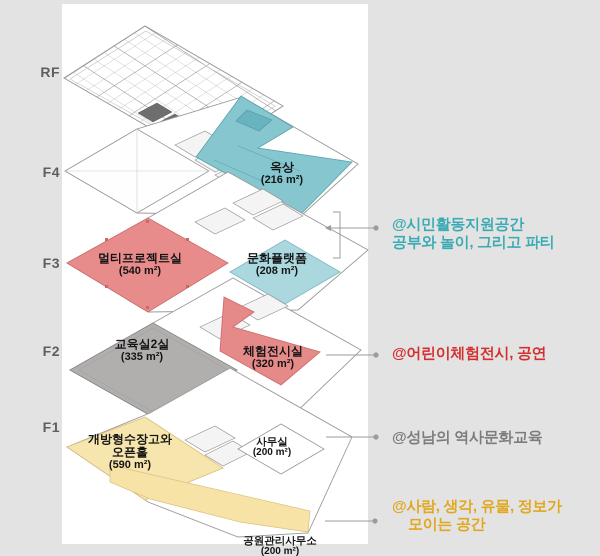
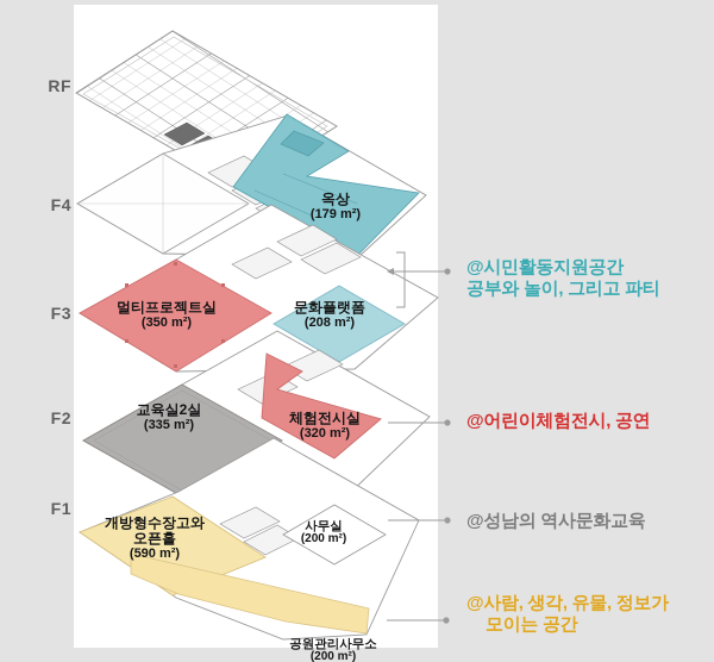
  RF
  F4
  F3
  F2
  F1
  옥상
- (216 m²)
+ (179 m²)
  멀티프로젝트실
- (540 m²)
+ (350 m²)
  문화플랫폼
  (208 m²)
  교육실2실
  (335 m²)
  체험전시실
  (320 m²)
  개방형수장고와
  오픈홀
  (590 m²)
  사무실
  (200 m²)
  공원관리사무소
  (200 m²)
  @시민활동지원공간
  공부와 놀이, 그리고 파티
  @어린이체험전시, 공연
  @성남의 역사문화교육
  @사람, 생각, 유물, 정보가
  모이는 공간
